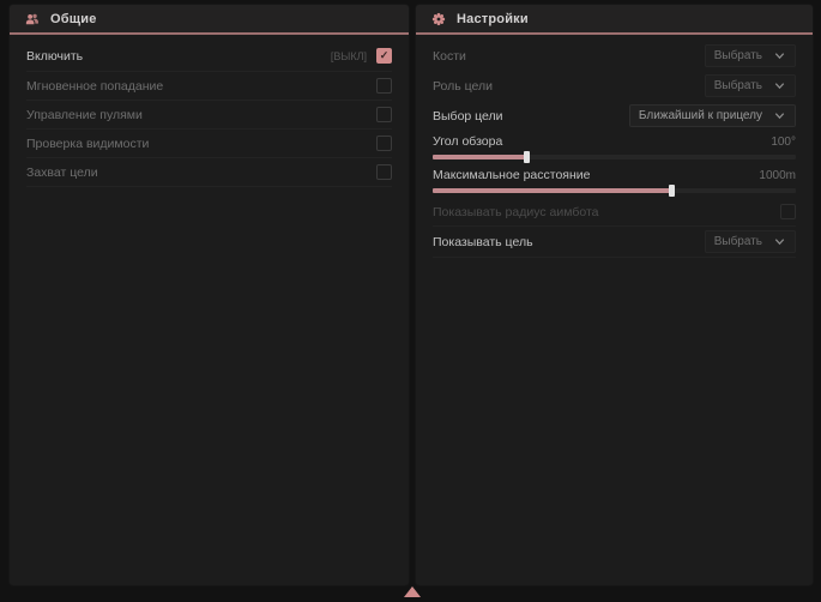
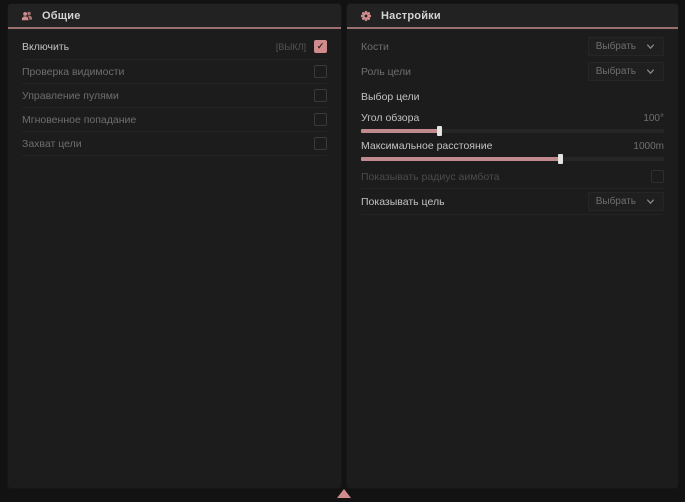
  Общие
  Включить
  [ВЫКЛ]
  ✓
- Мгновенное попадание
+ Проверка видимости
  Управление пулями
- Проверка видимости
+ Мгновенное попадание
  Захват цели
  Настройки
  Кости
  Выбрать
  Роль цели
  Выбрать
  Выбор цели
- Ближайший к прицелу
  Угол обзора
  100°
  Максимальное расстояние
  1000m
  Показывать радиус аимбота
  Показывать цель
  Выбрать
